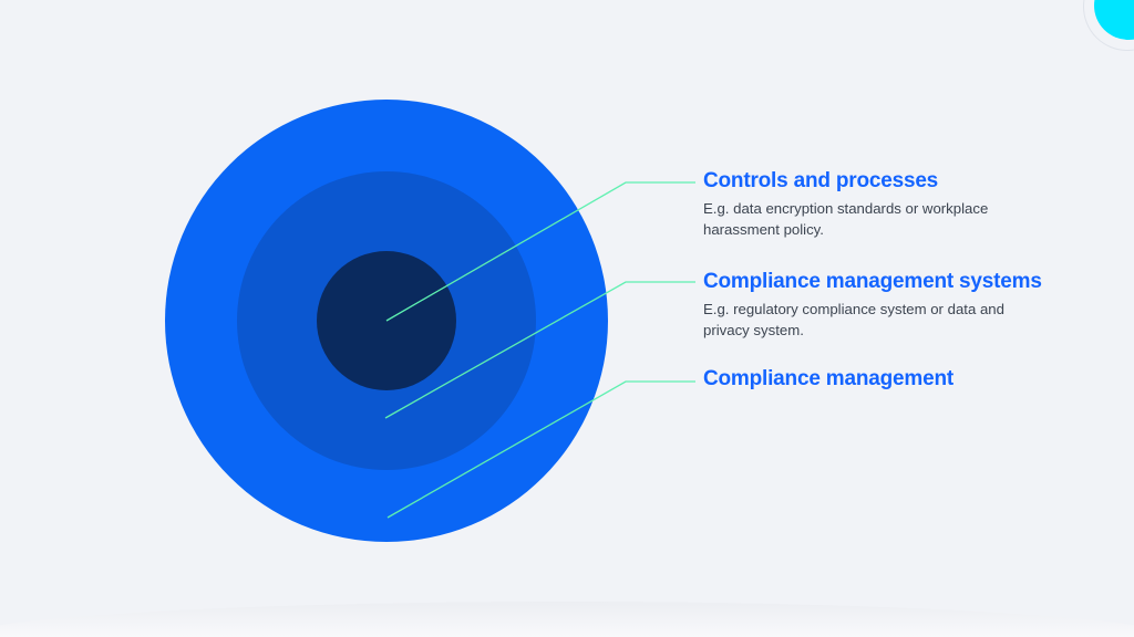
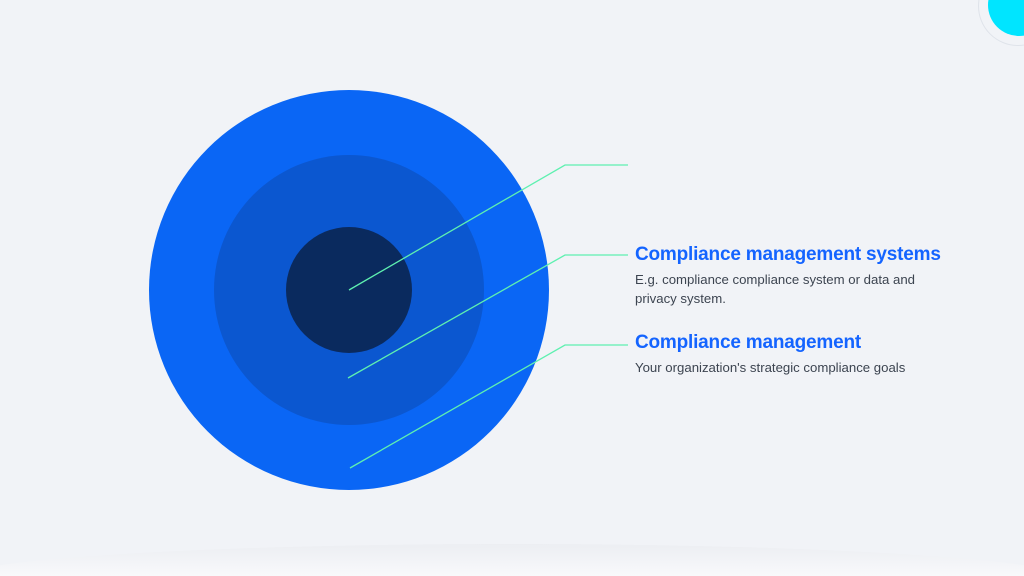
- Controls and processes
- E.g. data encryption standards or workplace harassment policy.
  Compliance management systems
- E.g. regulatory compliance system or data and privacy system.
+ E.g. compliance compliance system or data and privacy system.
  Compliance management
+ Your organization's strategic compliance goals
